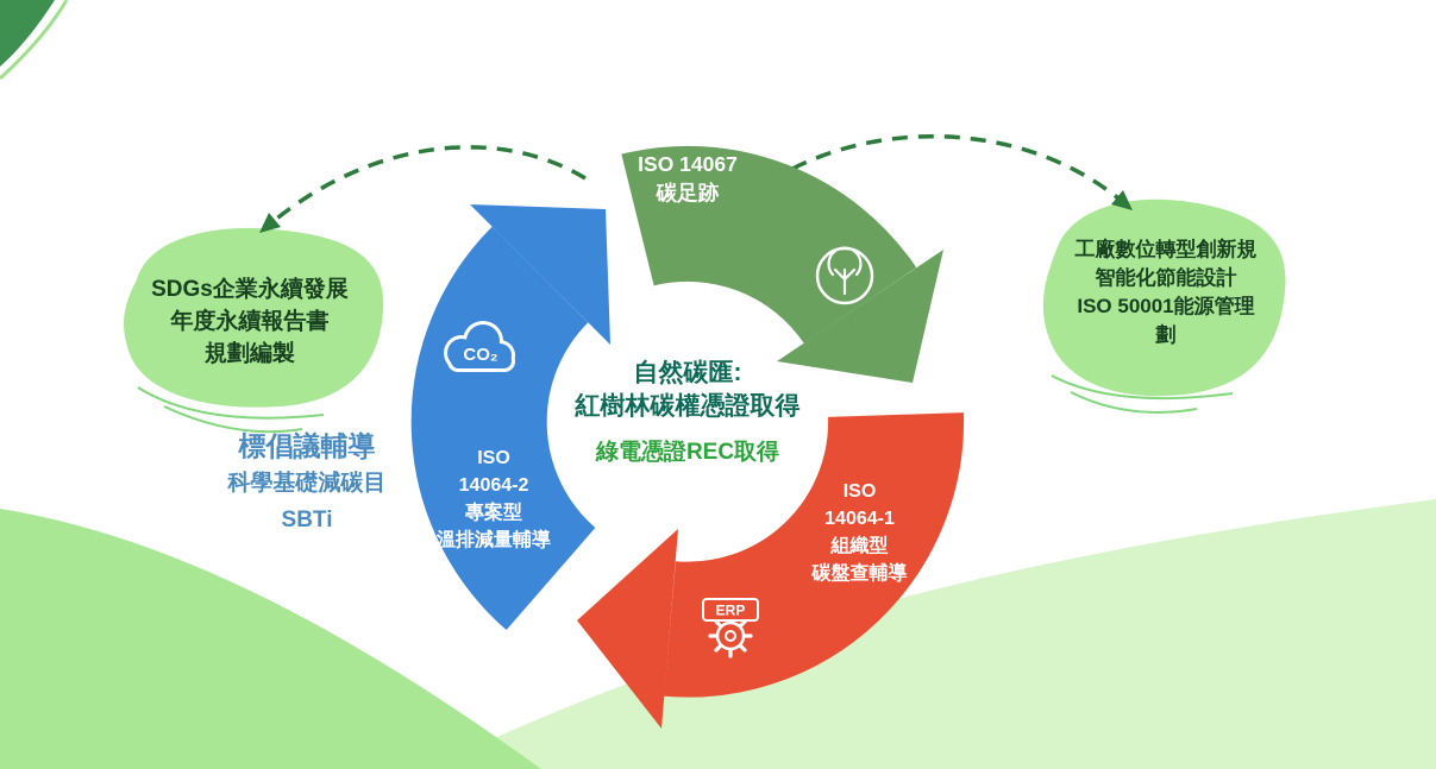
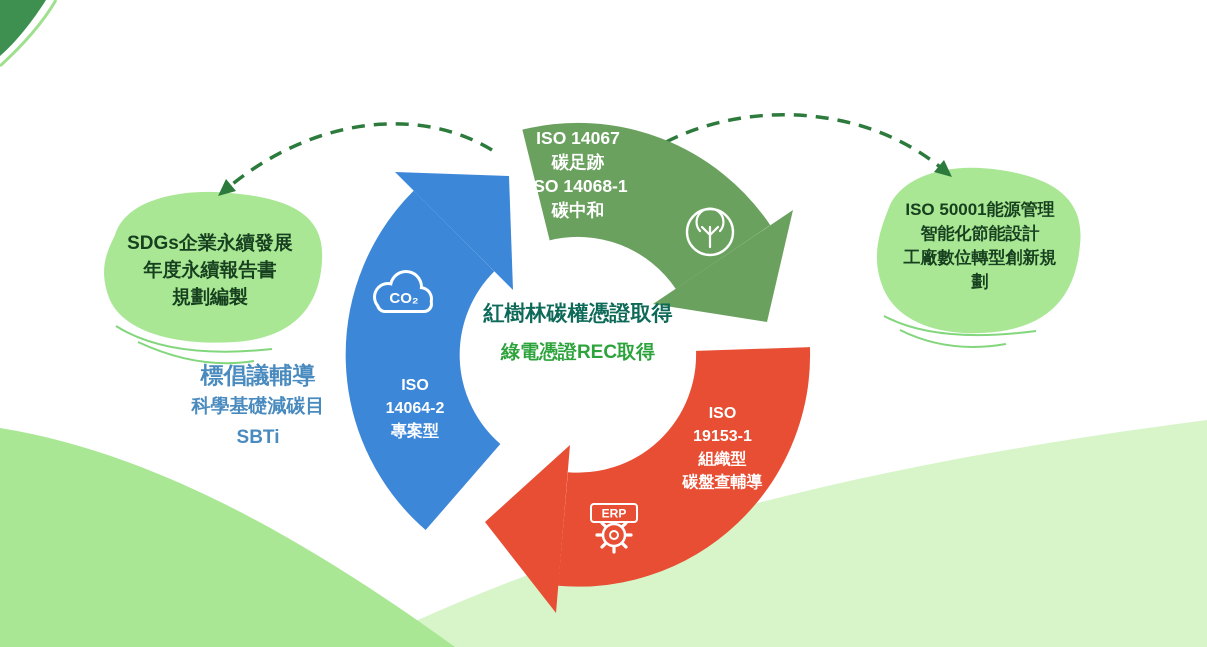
  CO₂
  ERP
  ISO 14067
  碳足跡
+ ISO 14068-1
+ 碳中和
  ISO
  14064-2
  專案型
- 溫排減量輔導
  ISO
- 14064-1
+ 19153-1
  組織型
  碳盤查輔導
- 自然碳匯:
  紅樹林碳權憑證取得
  綠電憑證REC取得
  SDGs企業永續發展
  年度永續報告書
  規劃編製
- 工廠數位轉型創新規
+ ISO 50001能源管理
  智能化節能設計
- ISO 50001能源管理
+ 工廠數位轉型創新規
  劃
  標倡議輔導
  科學基礎減碳目
  SBTi
